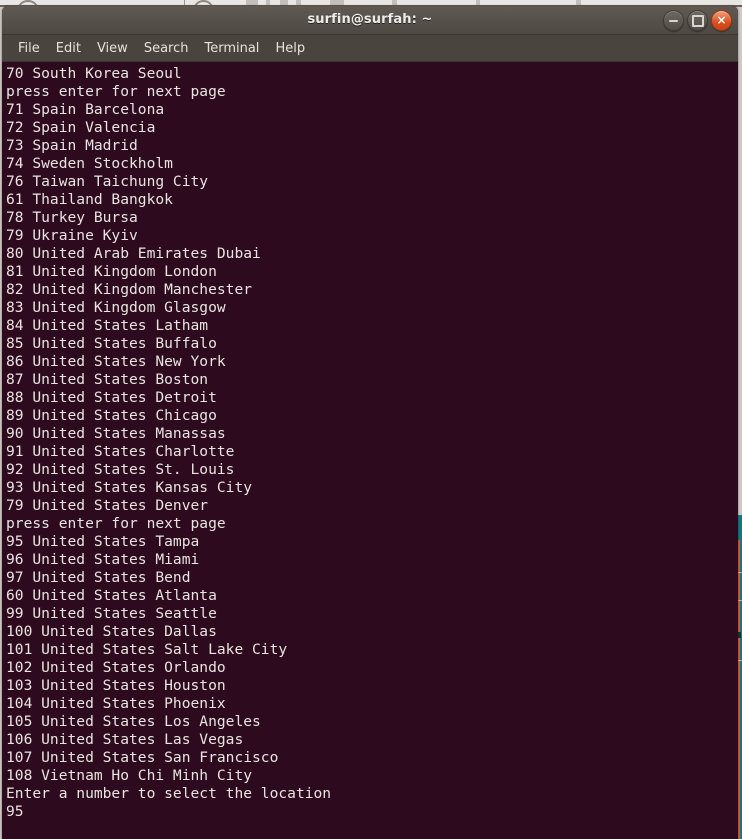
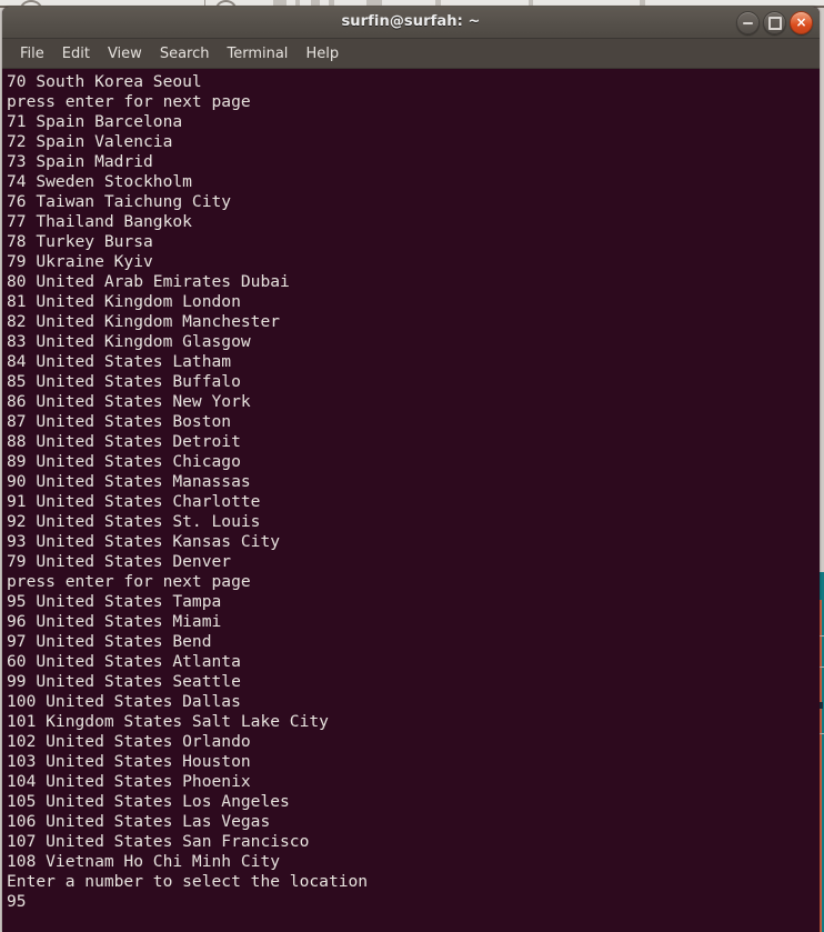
  surfin@surfah: ~
  ×
  File
  Edit
  View
  Search
  Terminal
  Help
  70 South Korea Seoul
  press enter for next page
  71 Spain Barcelona
  72 Spain Valencia
  73 Spain Madrid
  74 Sweden Stockholm
  76 Taiwan Taichung City
- 61 Thailand Bangkok
+ 77 Thailand Bangkok
  78 Turkey Bursa
  79 Ukraine Kyiv
  80 United Arab Emirates Dubai
  81 United Kingdom London
  82 United Kingdom Manchester
  83 United Kingdom Glasgow
  84 United States Latham
  85 United States Buffalo
  86 United States New York
  87 United States Boston
  88 United States Detroit
  89 United States Chicago
  90 United States Manassas
  91 United States Charlotte
  92 United States St. Louis
  93 United States Kansas City
  79 United States Denver
  press enter for next page
  95 United States Tampa
  96 United States Miami
  97 United States Bend
  60 United States Atlanta
  99 United States Seattle
  100 United States Dallas
- 101 United States Salt Lake City
+ 101 Kingdom States Salt Lake City
  102 United States Orlando
  103 United States Houston
  104 United States Phoenix
  105 United States Los Angeles
  106 United States Las Vegas
  107 United States San Francisco
  108 Vietnam Ho Chi Minh City
  Enter a number to select the location
  95
